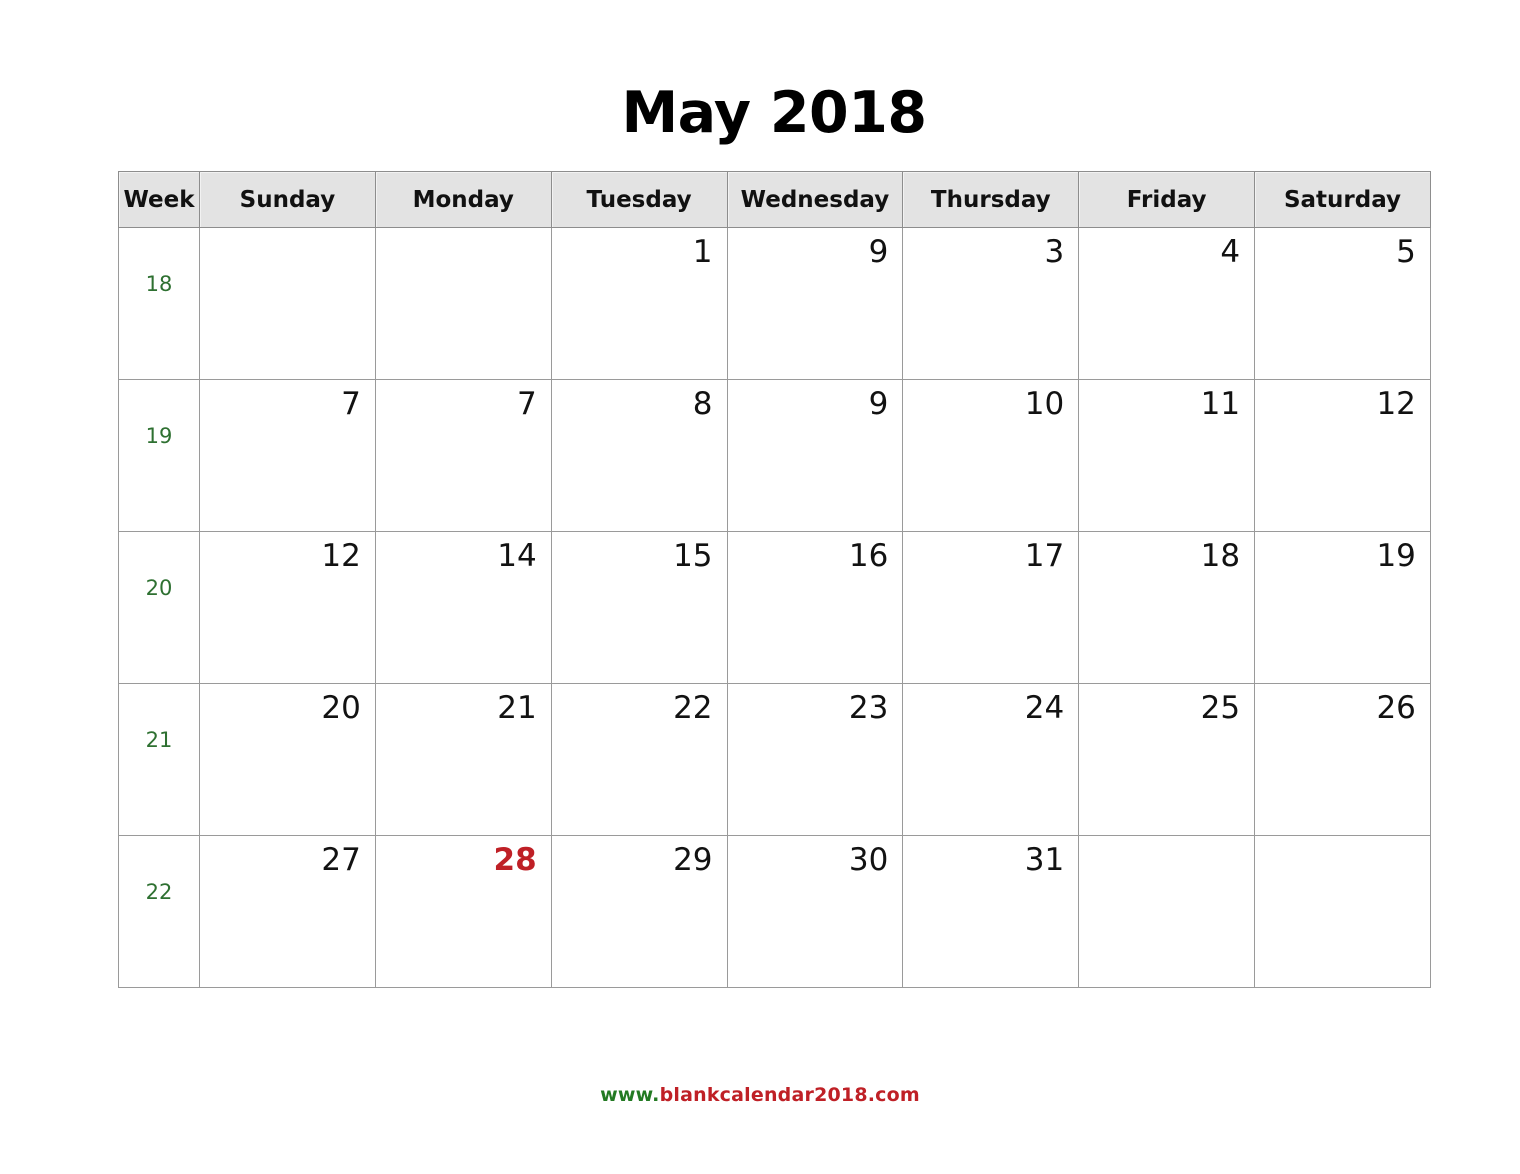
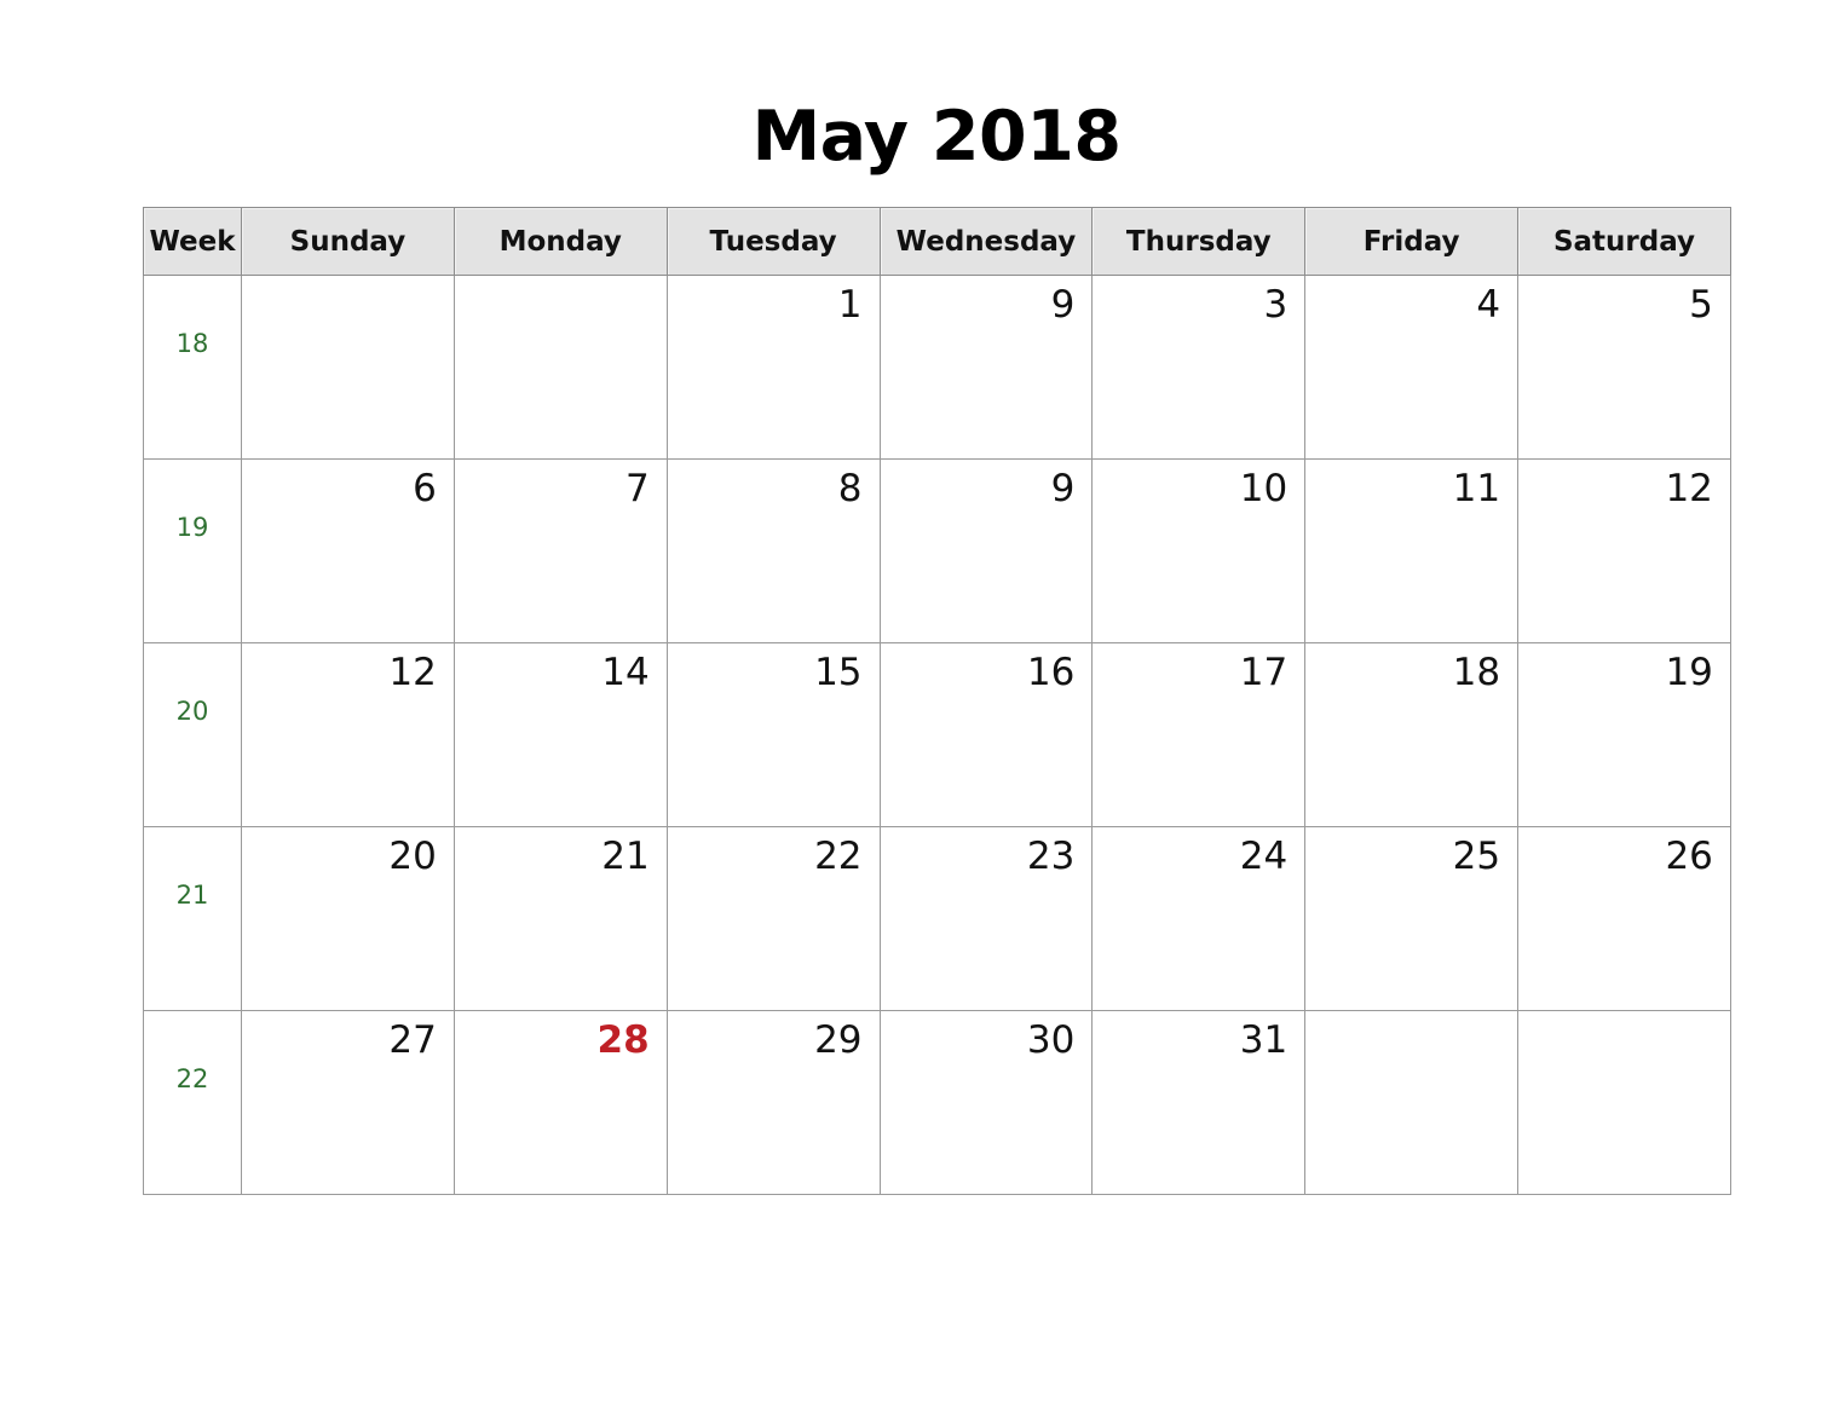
  May 2018
  Week	Sunday	Monday	Tuesday	Wednesday	Thursday	Friday	Saturday
  18			1	9	3	4	5
- 19	7	7	8	9	10	11	12
+ 19	6	7	8	9	10	11	12
  20	12	14	15	16	17	18	19
  21	20	21	22	23	24	25	26
  22	27	28	29	30	31
- www.blankcalendar2018.com
